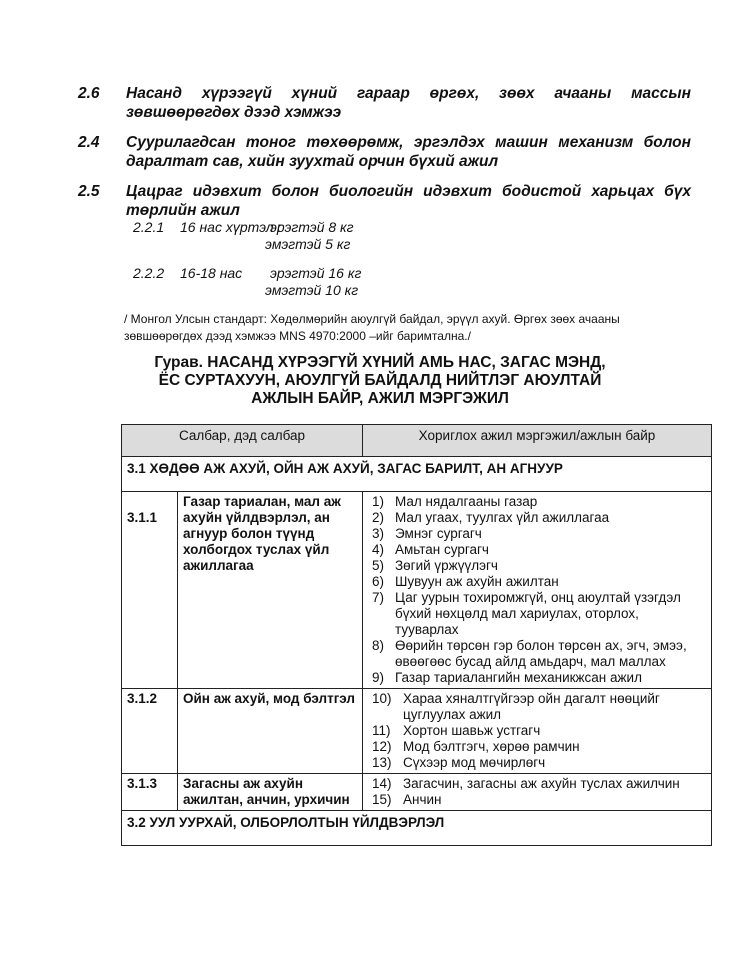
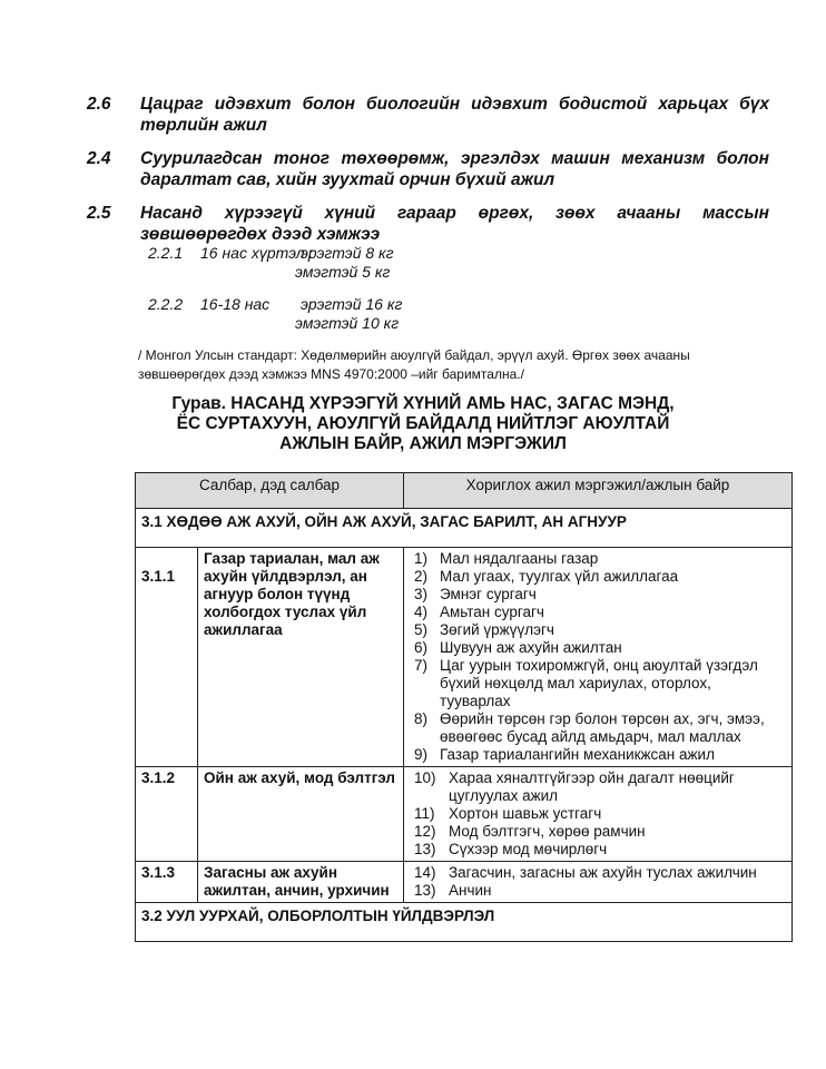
  2.6
- Насанд хүрээгүй хүний гараар өргөх, зөөх ачааны массын зөвшөөрөгдөх дээд хэмжээ
+ Цацраг идэвхит болон биологийн идэвхит бодистой харьцах бүх төрлийн ажил
  2.4
  Суурилагдсан тоног төхөөрөмж, эргэлдэх машин механизм болон даралтат сав, хийн зуухтай орчин бүхий ажил
  2.5
- Цацраг идэвхит болон биологийн идэвхит бодистой харьцах бүх төрлийн ажил
+ Насанд хүрээгүй хүний гараар өргөх, зөөх ачааны массын зөвшөөрөгдөх дээд хэмжээ
  2.2.1
  16 нас хүртэл :
  эрэгтэй 8 кг
  эмэгтэй 5 кг
  2.2.2
  16-18 нас
  эрэгтэй 16 кг
  эмэгтэй 10 кг
  / Монгол Улсын стандарт: Хөдөлмөрийн аюулгүй байдал, эрүүл ахуй. Өргөх зөөх ачааны зөвшөөрөгдөх дээд хэмжээ MNS 4970:2000 –ийг баримтална./
  Гурав. НАСАНД ХҮРЭЭГҮЙ ХҮНИЙ АМЬ НАС, ЗАГАС МЭНД,
  ЁС СУРТАХУУН, АЮУЛГҮЙ БАЙДАЛД НИЙТЛЭГ АЮУЛТАЙ
  АЖЛЫН БАЙР, АЖИЛ МЭРГЭЖИЛ
  Салбар, дэд салбар	Хориглох ажил мэргэжил/ажлын байр
  3.1 ХӨДӨӨ АЖ АХУЙ, ОЙН АЖ АХУЙ, ЗАГАС БАРИЛТ, АН АГНУУР
  3.1.1	Газар тариалан, мал аж ахуйн үйлдвэрлэл, ан агнуур болон түүнд холбогдох туслах үйл ажиллагаа	1) Мал нядалгааны газар2) Мал угаах, туулгах үйл ажиллагаа3) Эмнэг сургагч4) Амьтан сургагч5) Зөгий үржүүлэгч6) Шувуун аж ахуйн ажилтан7) Цаг уурын тохиромжгүй, онц аюултай үзэгдэл бүхий нөхцөлд мал хариулах, оторлох, тууварлах8) Өөрийн төрсөн гэр болон төрсөн ах, эгч, эмээ, өвөөгөөс бусад айлд амьдарч, мал маллах9) Газар тариалангийн механикжсан ажил
  3.1.2	Ойн аж ахуй, мод бэлтгэл	10) Хараа хяналтгүйгээр ойн дагалт нөөцийг цуглуулах ажил11) Хортон шавьж устгагч12) Мод бэлтгэгч, хөрөө рамчин13) Сүхээр мод мөчирлөгч
- 3.1.3	Загасны аж ахуйн ажилтан, анчин, урхичин	14) Загасчин, загасны аж ахуйн туслах ажилчин15) Анчин
+ 3.1.3	Загасны аж ахуйн ажилтан, анчин, урхичин	14) Загасчин, загасны аж ахуйн туслах ажилчин13) Анчин
  3.2 УУЛ УУРХАЙ, ОЛБОРЛОЛТЫН ҮЙЛДВЭРЛЭЛ
